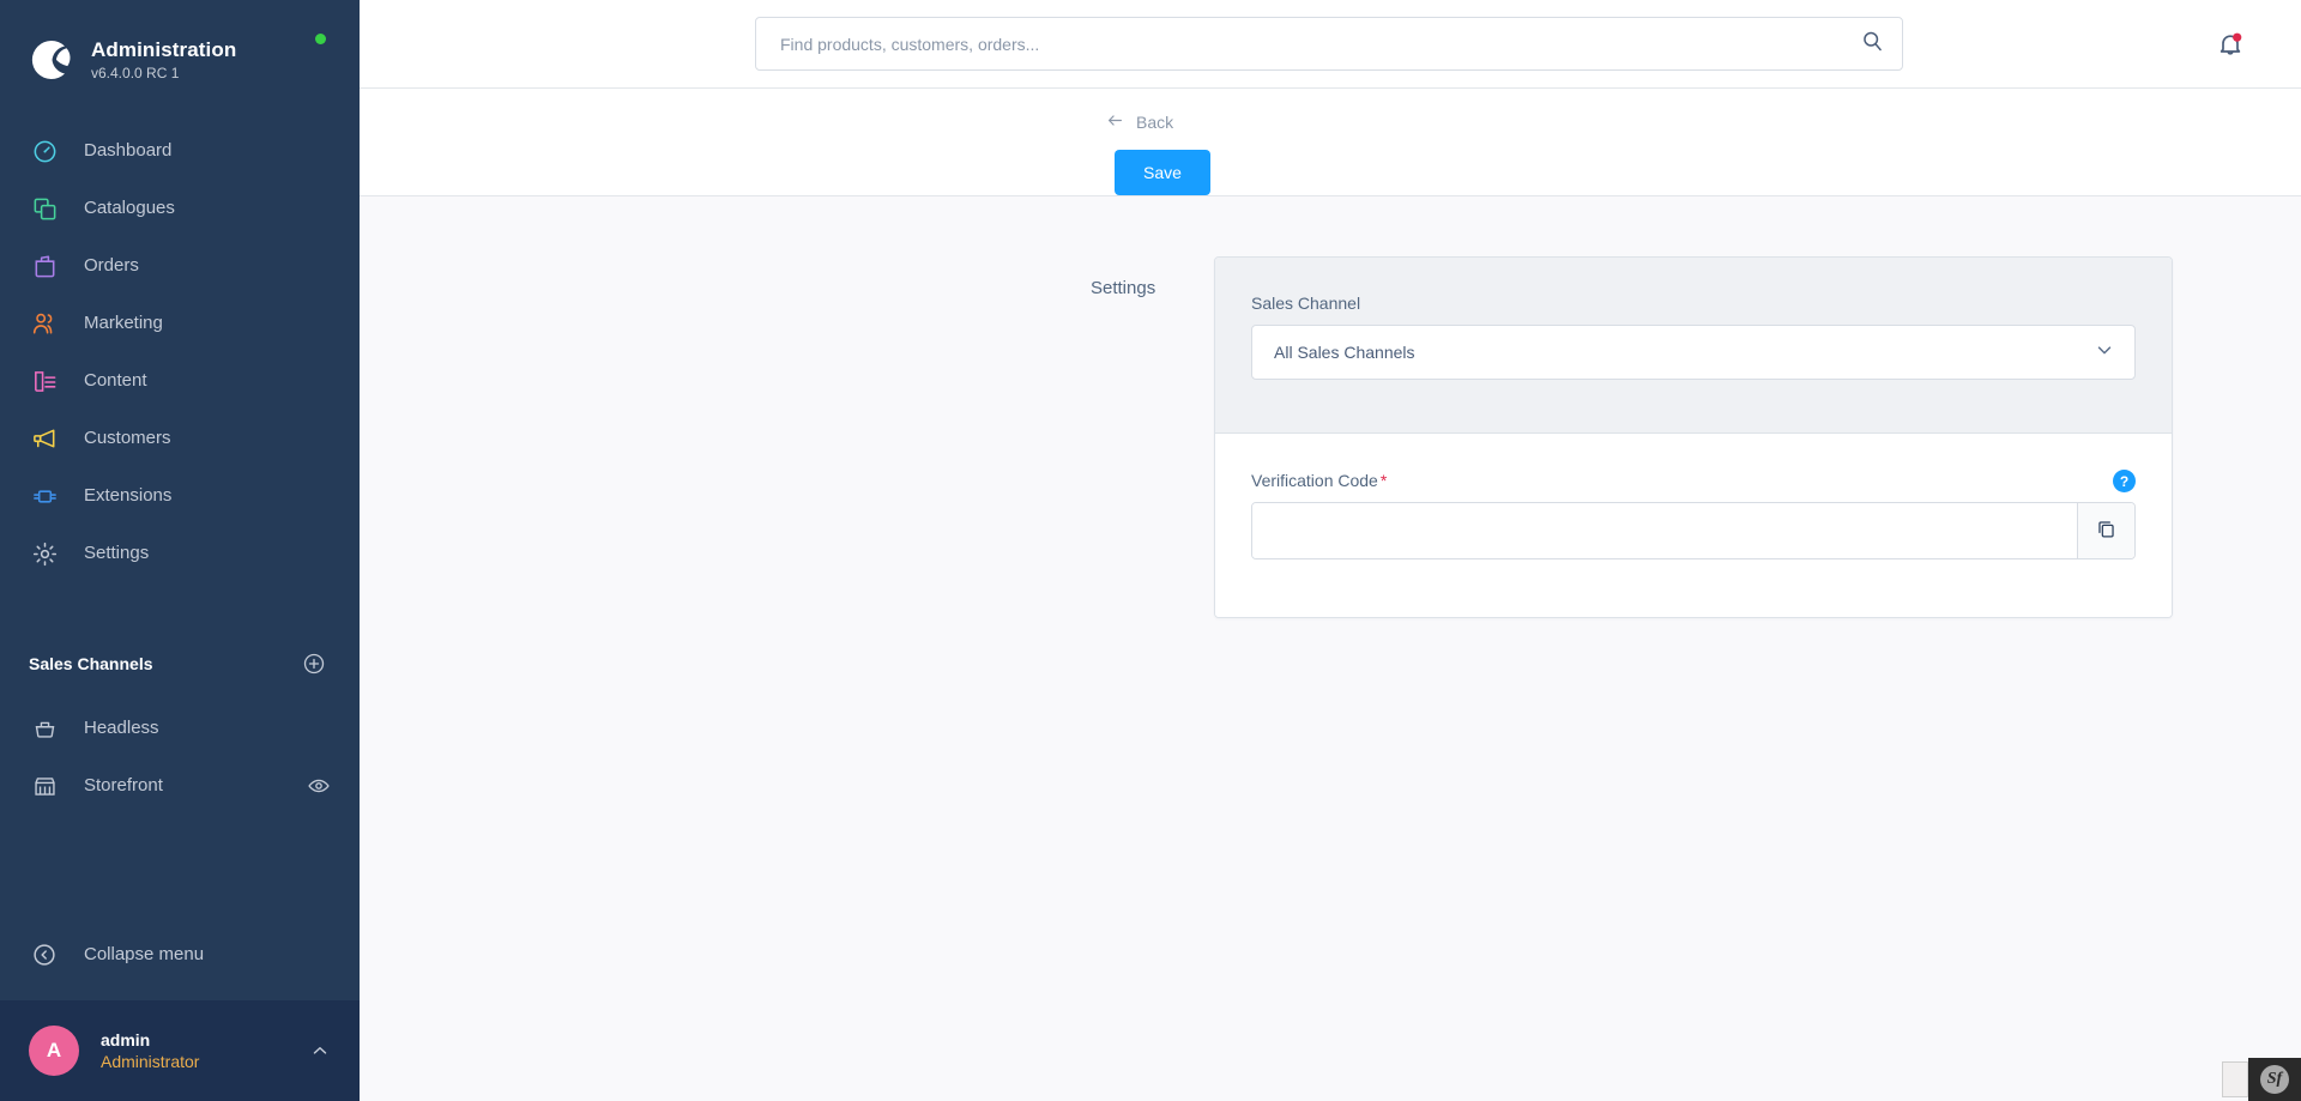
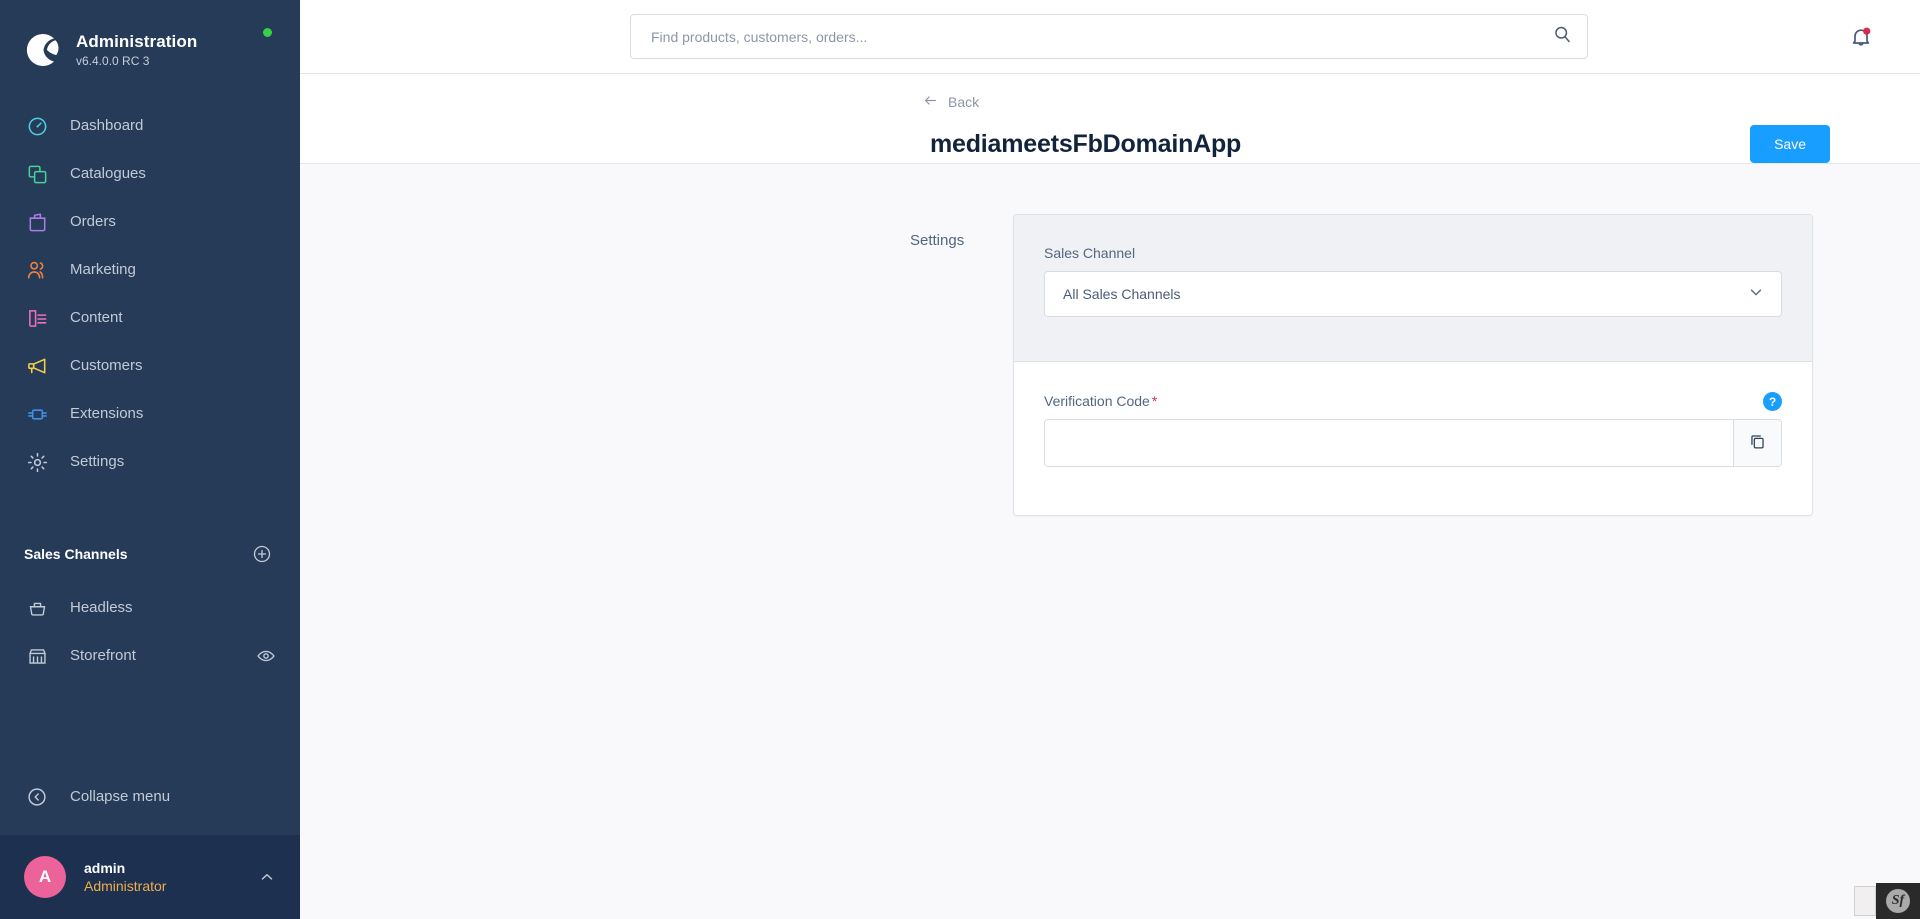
  Administration
- v6.4.0.0 RC 1
+ v6.4.0.0 RC 3
  Dashboard
  Catalogues
  Orders
  Marketing
  Content
  Customers
  Extensions
  Settings
  Sales Channels
  Headless
  Storefront
  Collapse menu
  A
  admin
  Administrator
  Find products, customers, orders...
  Back
+ mediameetsFbDomainApp
  Save
  Settings
  Sales Channel
  All Sales Channels
  Verification Code *
  ?
  Sf
